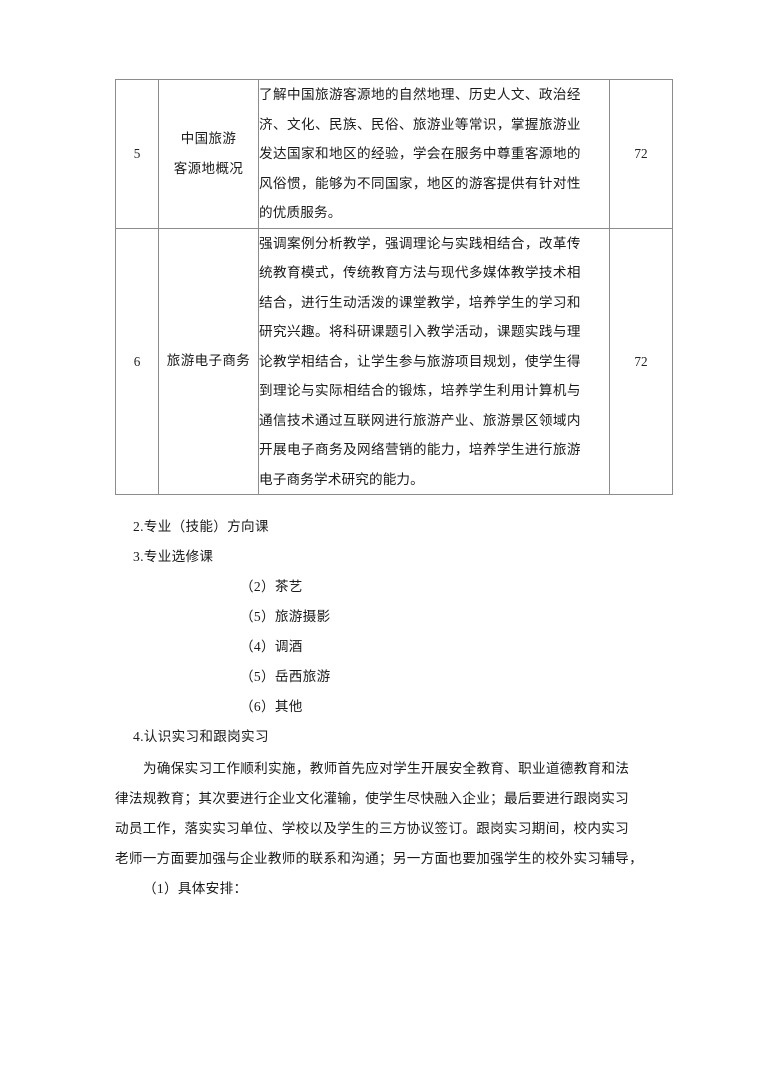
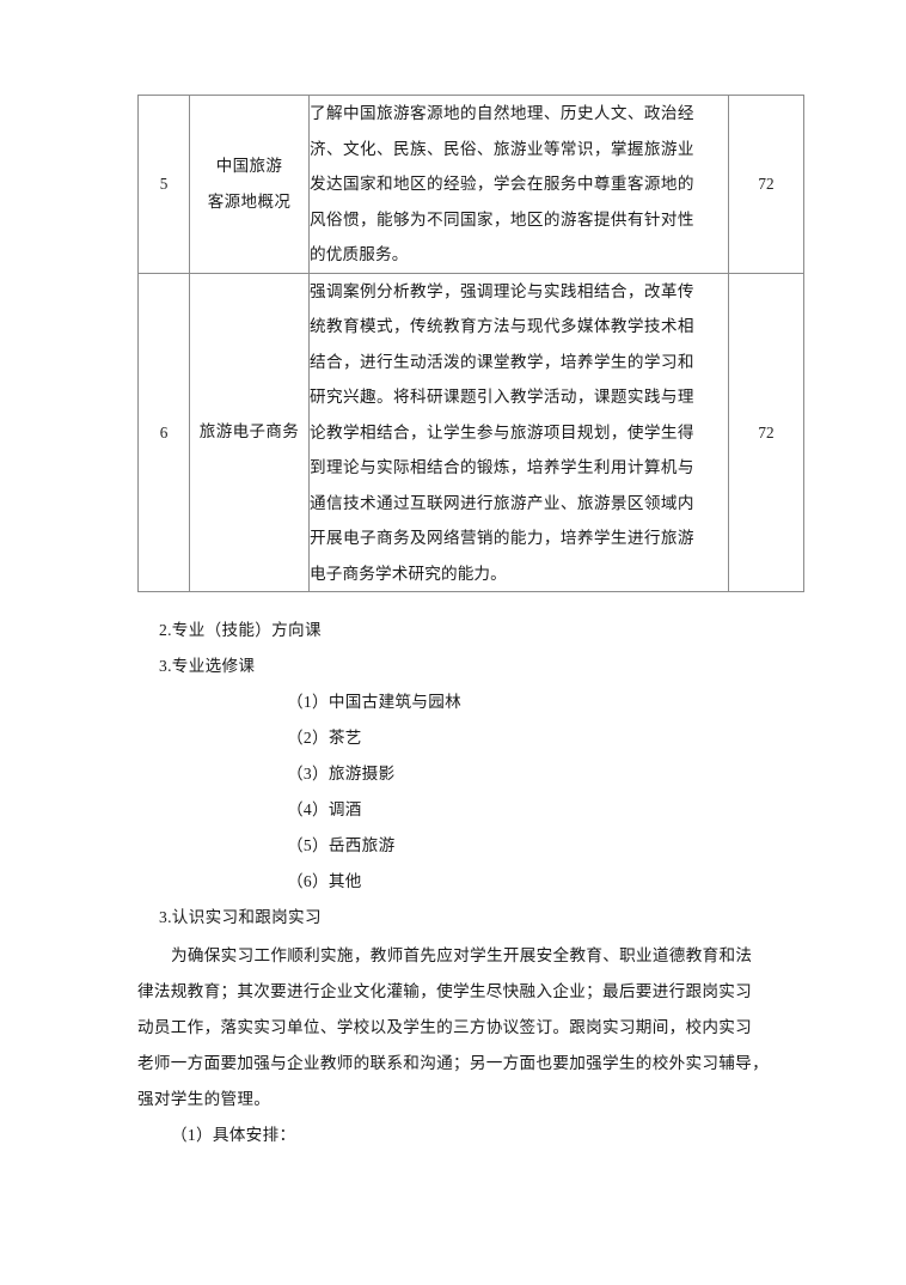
  5	中国旅游 客源地概况	了解中国旅游客源地的自然地理、历史人文、政治经 济、文化、民族、民俗、旅游业等常识，掌握旅游业 发达国家和地区的经验，学会在服务中尊重客源地的 风俗惯，能够为不同国家，地区的游客提供有针对性 的优质服务。	72
  6	旅游电子商务	强调案例分析教学，强调理论与实践相结合，改革传 统教育模式，传统教育方法与现代多媒体教学技术相 结合，进行生动活泼的课堂教学，培养学生的学习和 研究兴趣。将科研课题引入教学活动，课题实践与理 论教学相结合，让学生参与旅游项目规划，使学生得 到理论与实际相结合的锻炼，培养学生利用计算机与 通信技术通过互联网进行旅游产业、旅游景区领域内 开展电子商务及网络营销的能力，培养学生进行旅游 电子商务学术研究的能力。	72
  2.专业（技能）方向课
  3.专业选修课
+ （1）中国古建筑与园林
  （2）茶艺
- （5）旅游摄影
+ （3）旅游摄影
  （4）调酒
  （5）岳西旅游
  （6）其他
- 4.认识实习和跟岗实习
+ 3.认识实习和跟岗实习
  为确保实习工作顺利实施，教师首先应对学生开展安全教育、职业道德教育和法
  律法规教育；其次要进行企业文化灌输，使学生尽快融入企业；最后要进行跟岗实习
  动员工作，落实实习单位、学校以及学生的三方协议签订。跟岗实习期间，校内实习
  老师一方面要加强与企业教师的联系和沟通；另一方面也要加强学生的校外实习辅导，
+ 强对学生的管理。
  （1）具体安排：
